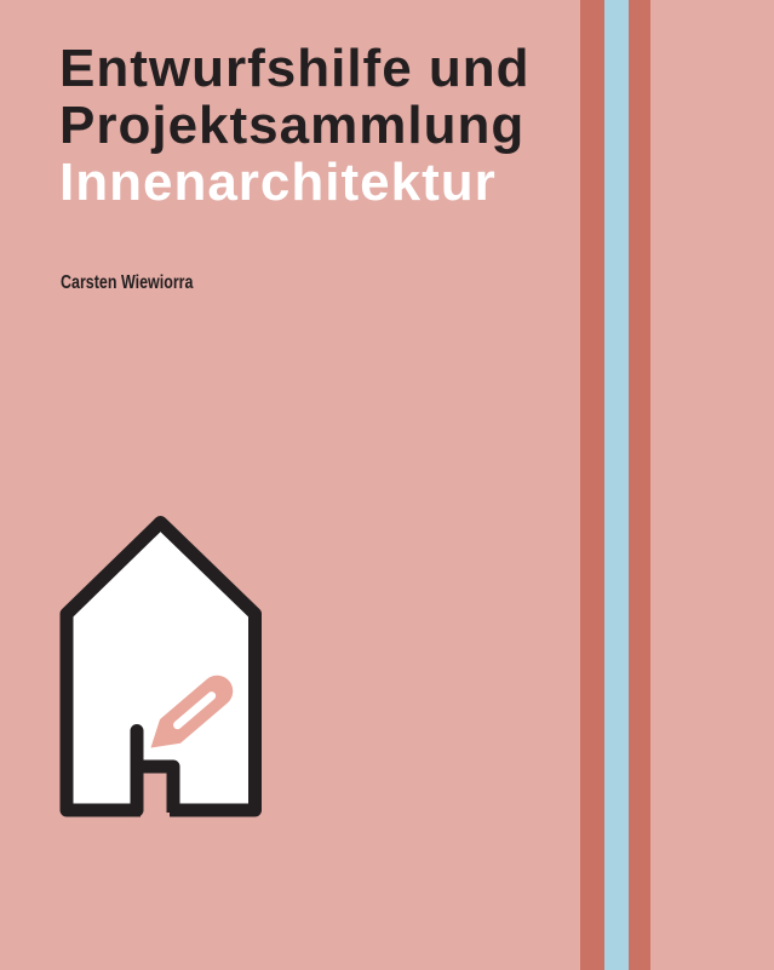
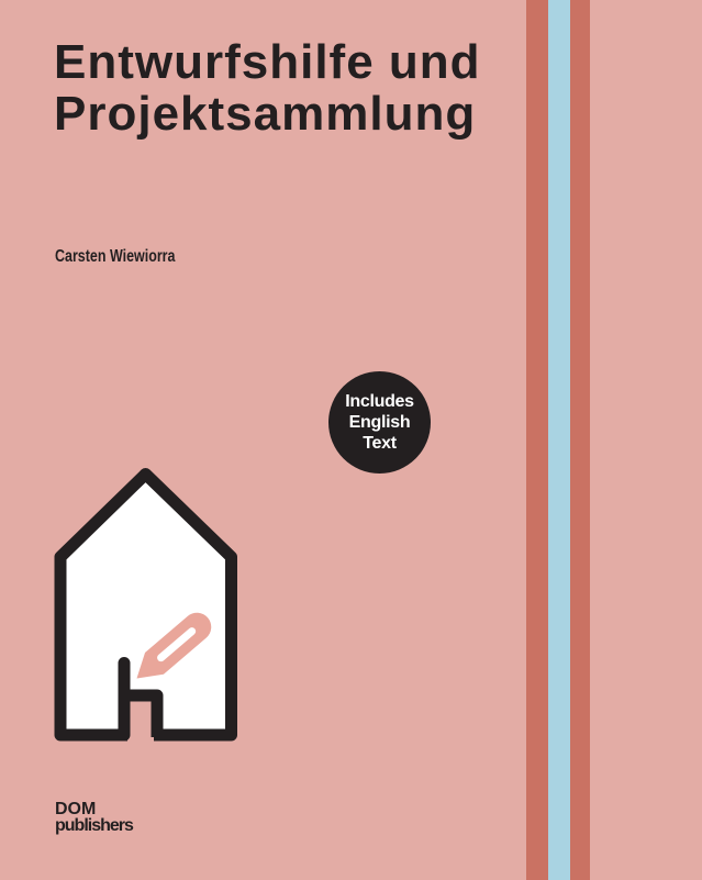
  Entwurfshilfe und
  Projektsammlung
- Innenarchitektur
  Carsten Wiewiorra
+ Includes
+ English
+ Text
+ DOM
+ publishers
